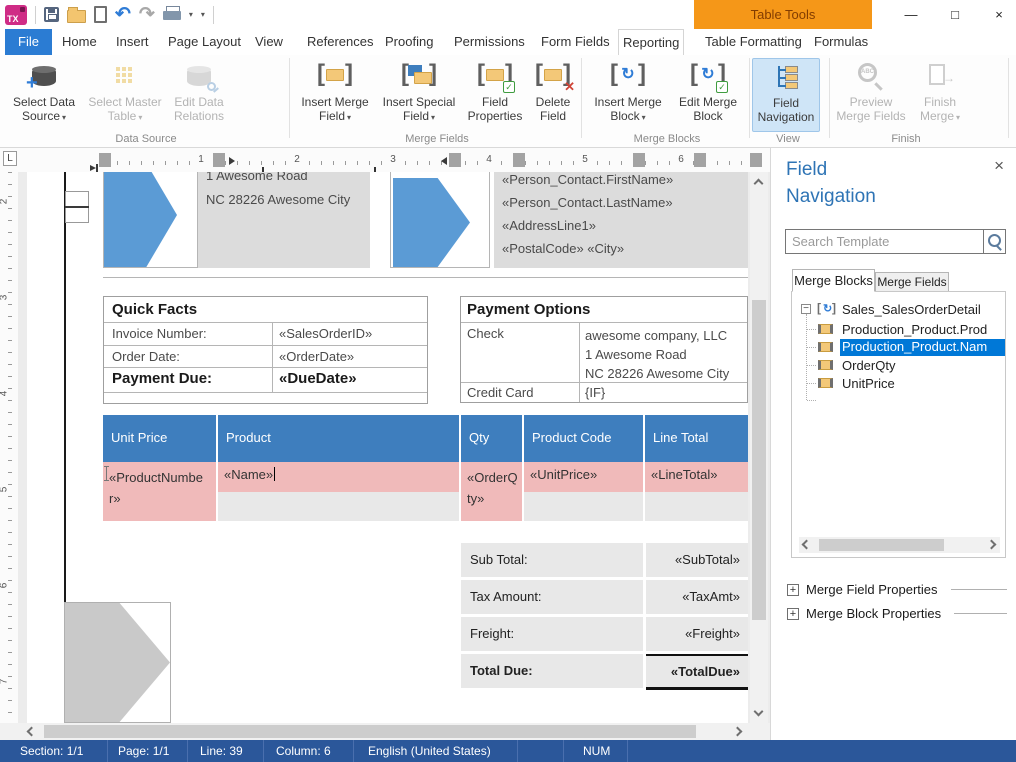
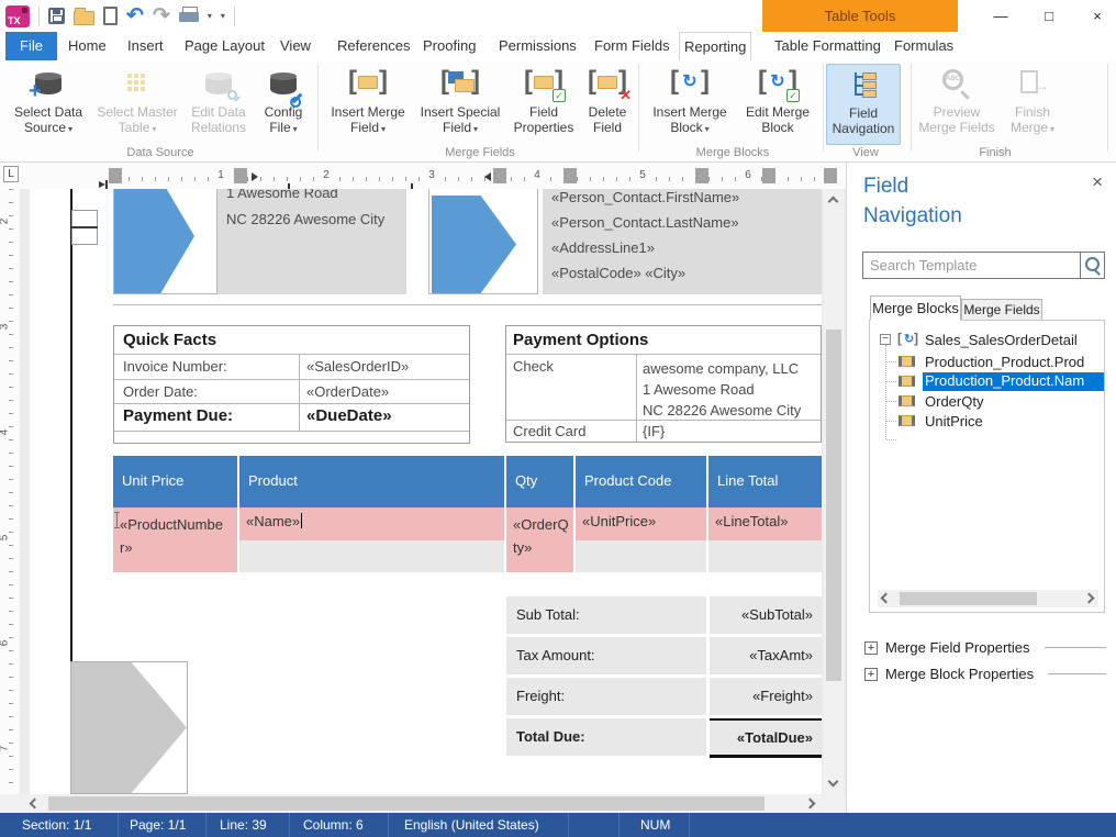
  TX
  ↶
  ↷
  ▾
  ▾
  Table Tools
  —
  □
  ×
  File
  Home
  Insert
  Page Layout
  View
  References
  Proofing
  Permissions
  Form Fields
  Reporting
  Table Formatting
  Formulas
  +
  Select Data Source ▾
  Select Master Table ▾
  Edit Data Relations
+ Config File ▾
  [
  ]
  Insert Merge Field ▾
  [
  ]
  Insert Special Field ▾
  [
  ]
  ✓
  Field Properties
  [
  ]
  ✕
  Delete Field
  [
  ↻
  ]
  Insert Merge Block ▾
  [
  ↻
  ]
  ✓
  Edit Merge Block
  Field Navigation
  Preview Merge Fields
  →
  Finish Merge ▾
  Data Source
  Merge Fields
  Merge Blocks
  View
  Finish
  L
  1
  2
  3
  4
  5
  6
  1 Awesome Road
  NC 28226 Awesome City
  «Person_Contact.FirstName»
  «Person_Contact.LastName»
  «AddressLine1»
  «PostalCode» «City»
  Quick Facts
  Invoice Number:
  «SalesOrderID»
  Order Date:
  «OrderDate»
  Payment Due:
  «DueDate»
  Payment Options
  Check
  awesome company, LLC
  1 Awesome Road
  NC 28226 Awesome City
  Credit Card
  {IF}
  Unit Price
  Product
  Qty
  Product Code
  Line Total
  «ProductNumber»
  «Name»
  «OrderQty»
  «UnitPrice»
  «LineTotal»
  Sub Total:
  «SubTotal»
  Tax Amount:
  «TaxAmt»
  Freight:
  «Freight»
  Total Due:
  «TotalDue»
  Field Navigation
  ×
  Search Template
  Merge Blocks
  Merge Fields
  −
  [
  ↻
  ]
  Sales_SalesOrderDetail
  Production_Product.Prod
  Production_Product.Nam
  OrderQty
  UnitPrice
  +
  Merge Field Properties
  +
  Merge Block Properties
  Section: 1/1
  Page: 1/1
  Line: 39
  Column: 6
  English (United States)
  NUM
